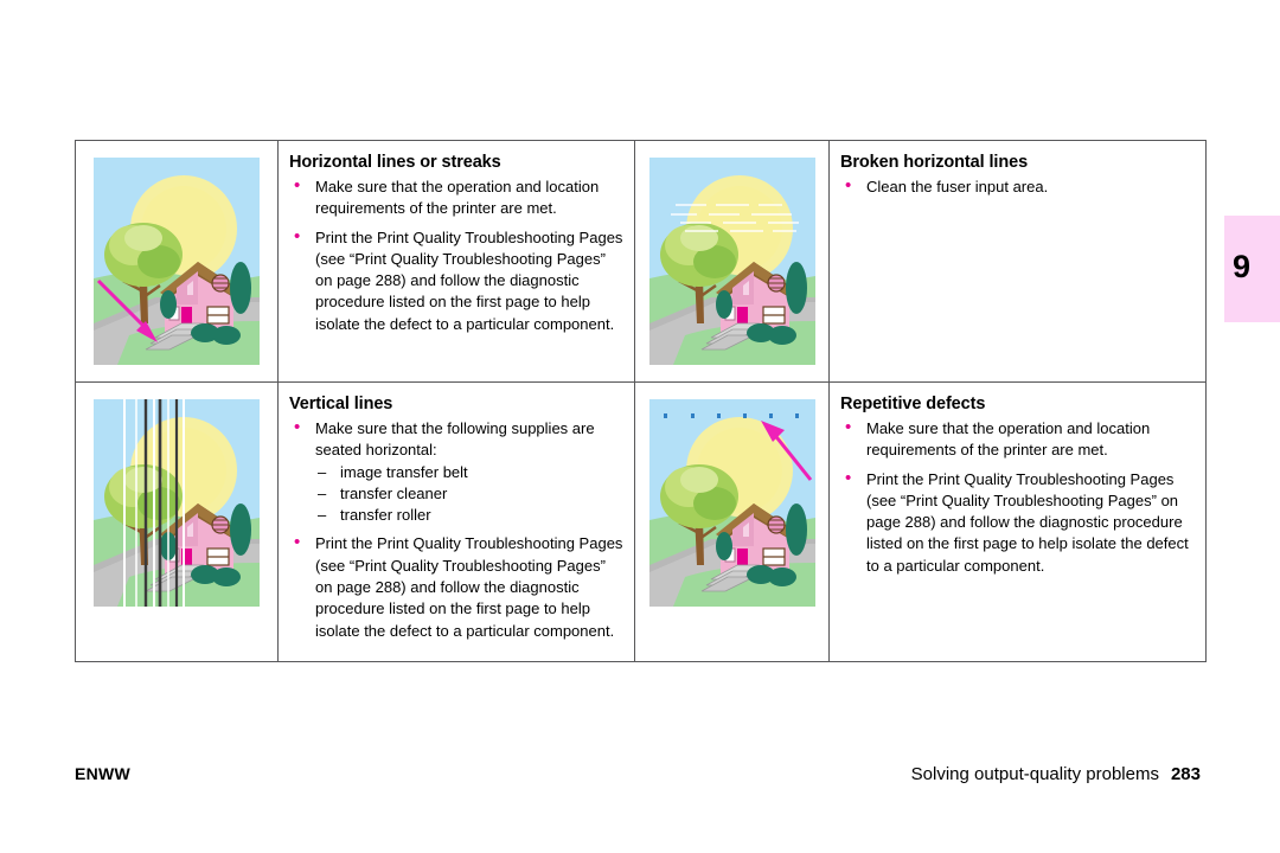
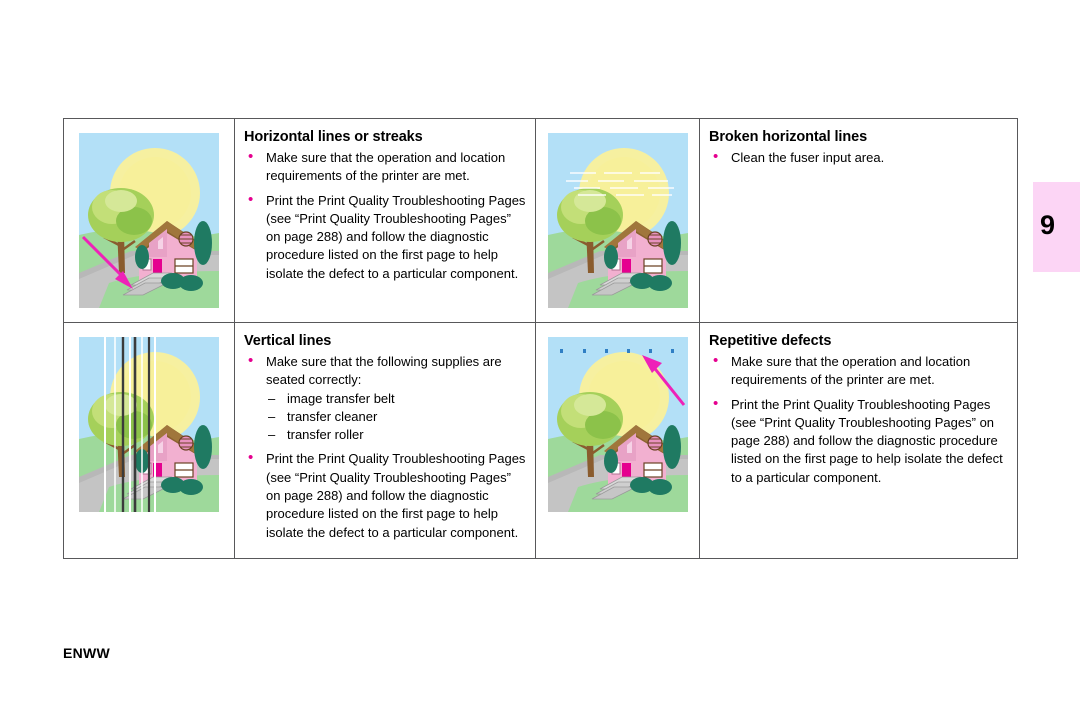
  9
  	Horizontal lines or streaks Make sure that the operation and location requirements of the printer are met. Print the Print Quality Troubleshooting Pages (see “Print Quality Troubleshooting Pages” on page 288) and follow the diagnostic procedure listed on the first page to help isolate the defect to a particular component.		Broken horizontal lines Clean the fuser input area.
- 	Vertical lines Make sure that the following supplies are seated horizontal: image transfer belt transfer cleaner transfer roller Print the Print Quality Troubleshooting Pages (see “Print Quality Troubleshooting Pages” on page 288) and follow the diagnostic procedure listed on the first page to help isolate the defect to a particular component.		Repetitive defects Make sure that the operation and location requirements of the printer are met. Print the Print Quality Troubleshooting Pages (see “Print Quality Troubleshooting Pages” on page 288) and follow the diagnostic procedure listed on the first page to help isolate the defect to a particular component.
+ 	Vertical lines Make sure that the following supplies are seated correctly: image transfer belt transfer cleaner transfer roller Print the Print Quality Troubleshooting Pages (see “Print Quality Troubleshooting Pages” on page 288) and follow the diagnostic procedure listed on the first page to help isolate the defect to a particular component.		Repetitive defects Make sure that the operation and location requirements of the printer are met. Print the Print Quality Troubleshooting Pages (see “Print Quality Troubleshooting Pages” on page 288) and follow the diagnostic procedure listed on the first page to help isolate the defect to a particular component.
  ENWW
- Solving output-quality problems 283
